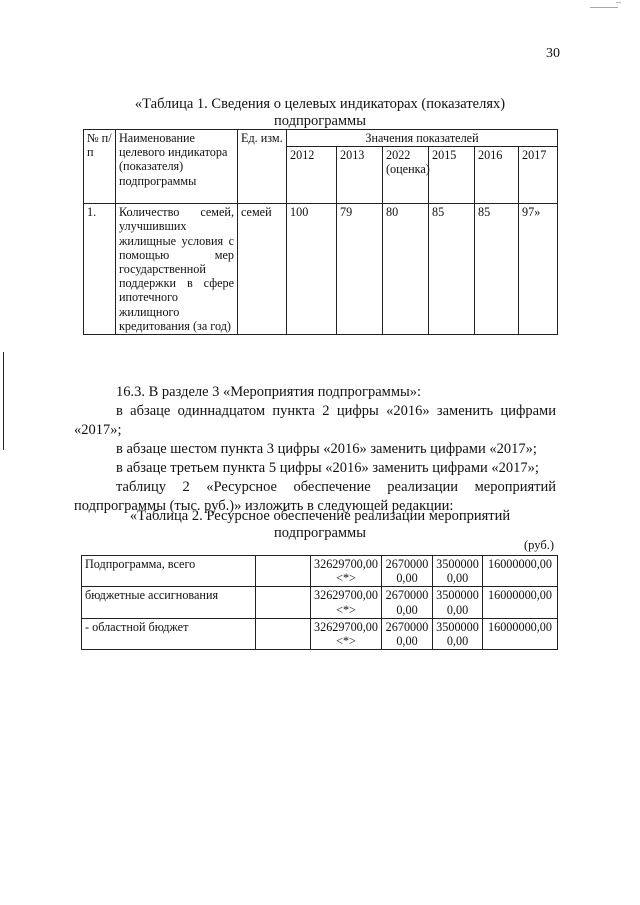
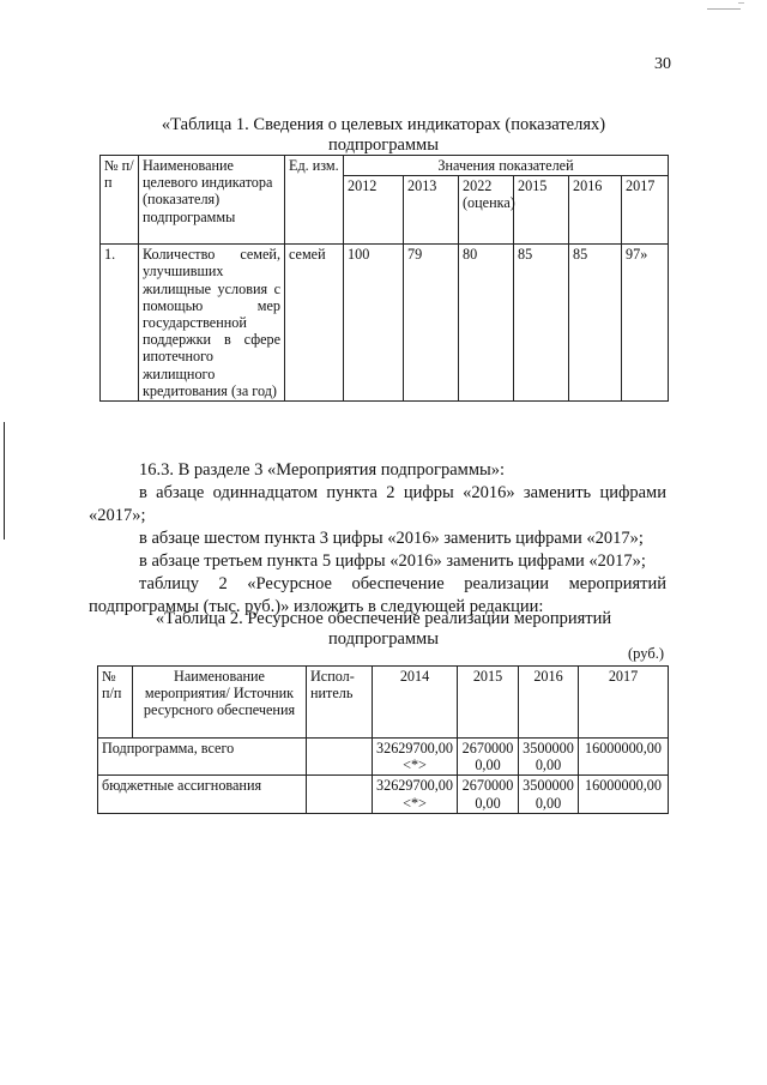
  30
  «Таблица 1. Сведения о целевых индикаторах (показателях)
  подпрограммы
  № п/п	Наименование целевого индикатора (показателя) подпрограммы	Ед. изм.	Значения показателей
  2012	2013	2022 (оценка)	2015	2016	2017
  1.	Количество семей, улучшивших жилищные условия с помощью мер государственной поддержки в сфере ипотечного жилищного кредитования (за год)	семей	100	79	80	85	85	97»
  16.3. В разделе 3 «Мероприятия подпрограммы»:
  в абзаце одиннадцатом пункта 2 цифры «2016» заменить цифрами
  «2017»;
  в абзаце шестом пункта 3 цифры «2016» заменить цифрами «2017»;
  в абзаце третьем пункта 5 цифры «2016» заменить цифрами «2017»;
  таблицу 2 «Ресурсное обеспечение реализации мероприятий
  подпрограммы (тыс. руб.)» изложить в следующей редакции:
  «Таблица 2. Ресурсное обеспечение реализации мероприятий
  подпрограммы
  (руб.)
+ № п/п	Наименование мероприятия/ Источник ресурсного обеспечения	Испол-нитель	2014	2015	2016	2017
  Подпрограмма, всего		32629700,00<*>	26700000,00	35000000,00	16000000,00
  бюджетные ассигнования		32629700,00<*>	26700000,00	35000000,00	16000000,00
- - областной бюджет		32629700,00<*>	26700000,00	35000000,00	16000000,00
